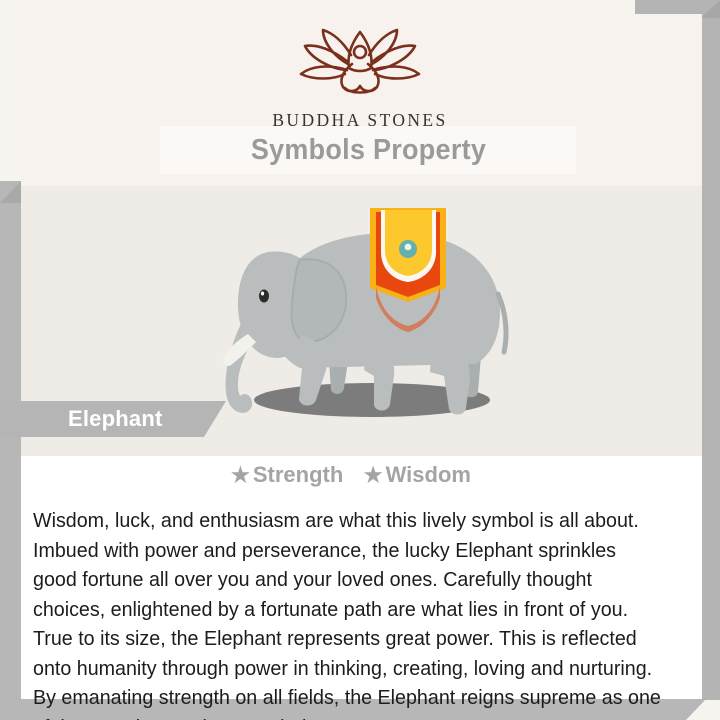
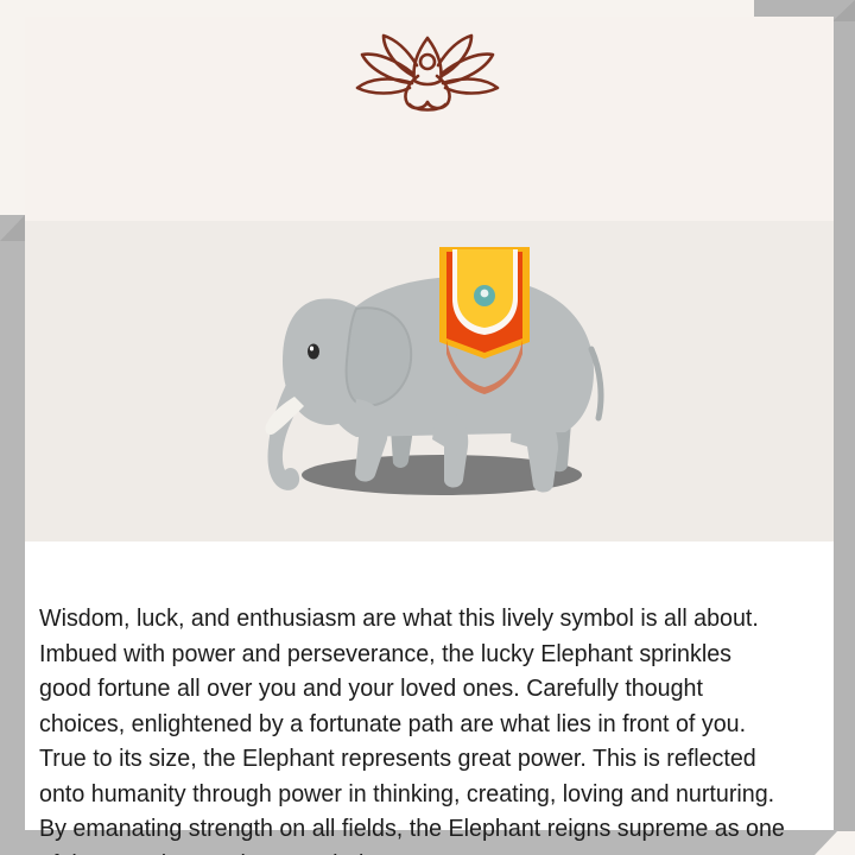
- BUDDHA STONES
- Symbols Property
- Elephant
- ★ Strength ★ Wisdom
  Wisdom, luck, and enthusiasm are what this lively symbol is all about. Imbued with power and perseverance, the lucky Elephant sprinkles good fortune all over you and your loved ones. Carefully thought choices, enlightened by a fortunate path are what lies in front of you. True to its size, the Elephant represents great power. This is reflected onto humanity through power in thinking, creating, loving and nurturing. By emanating strength on all fields, the Elephant reigns supreme as one
